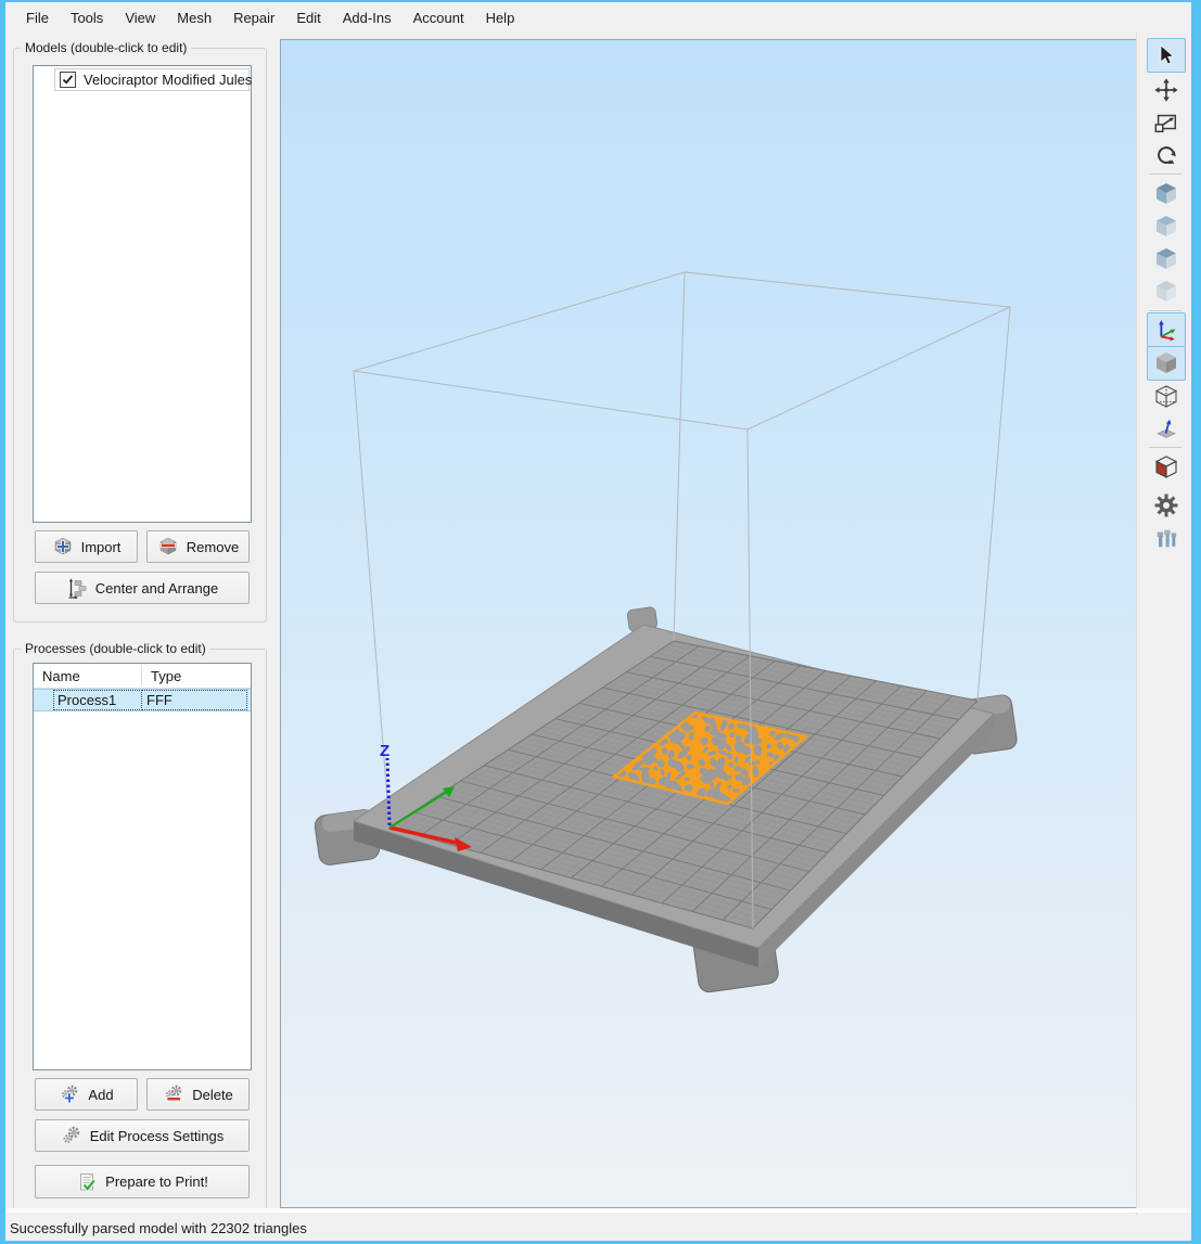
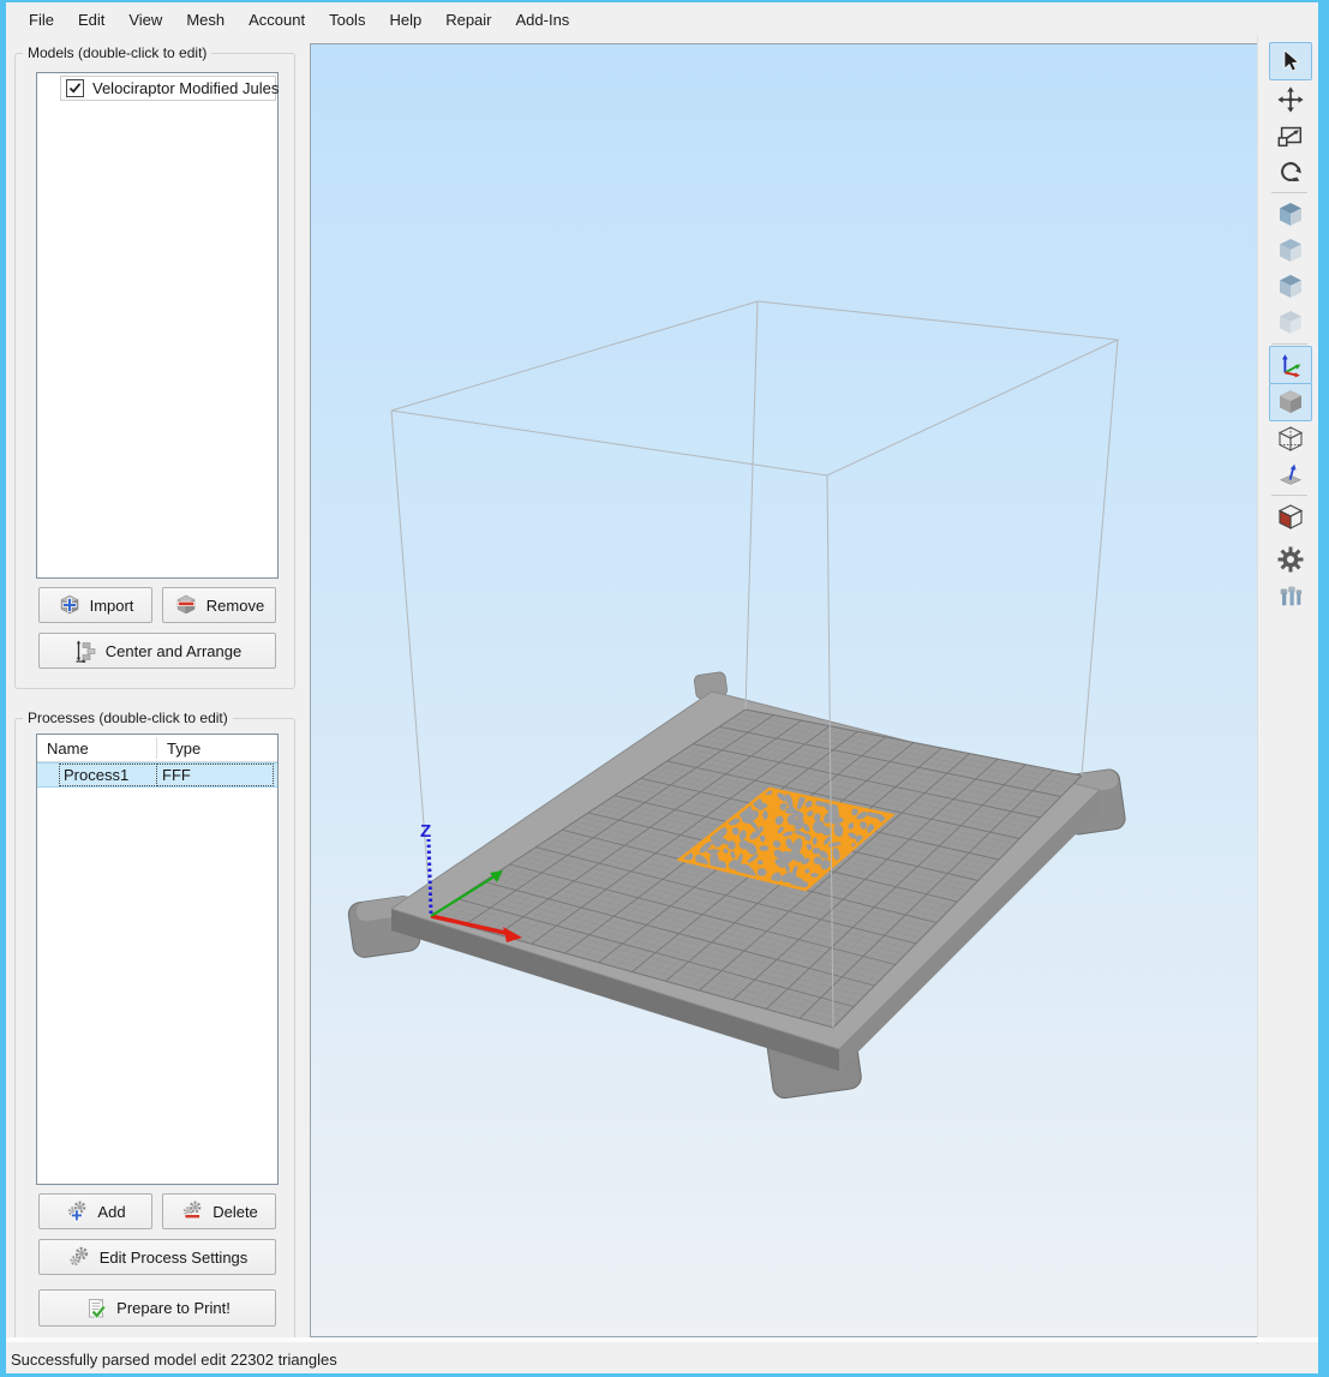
  File
- Tools
+ Edit
  View
  Mesh
- Repair
+ Account
- Edit
+ Tools
- Add-Ins
+ Help
- Account
+ Repair
- Help
+ Add-Ins
  Models (double-click to edit)
  Velociraptor Modified Jules
  Import
  Remove
  Center and Arrange
  Processes (double-click to edit)
  Name
  Type
  Process1
  FFF
  Add
  Delete
  Edit Process Settings
  Prepare to Print!
  Z
- Successfully parsed model with 22302 triangles
+ Successfully parsed model edit 22302 triangles
